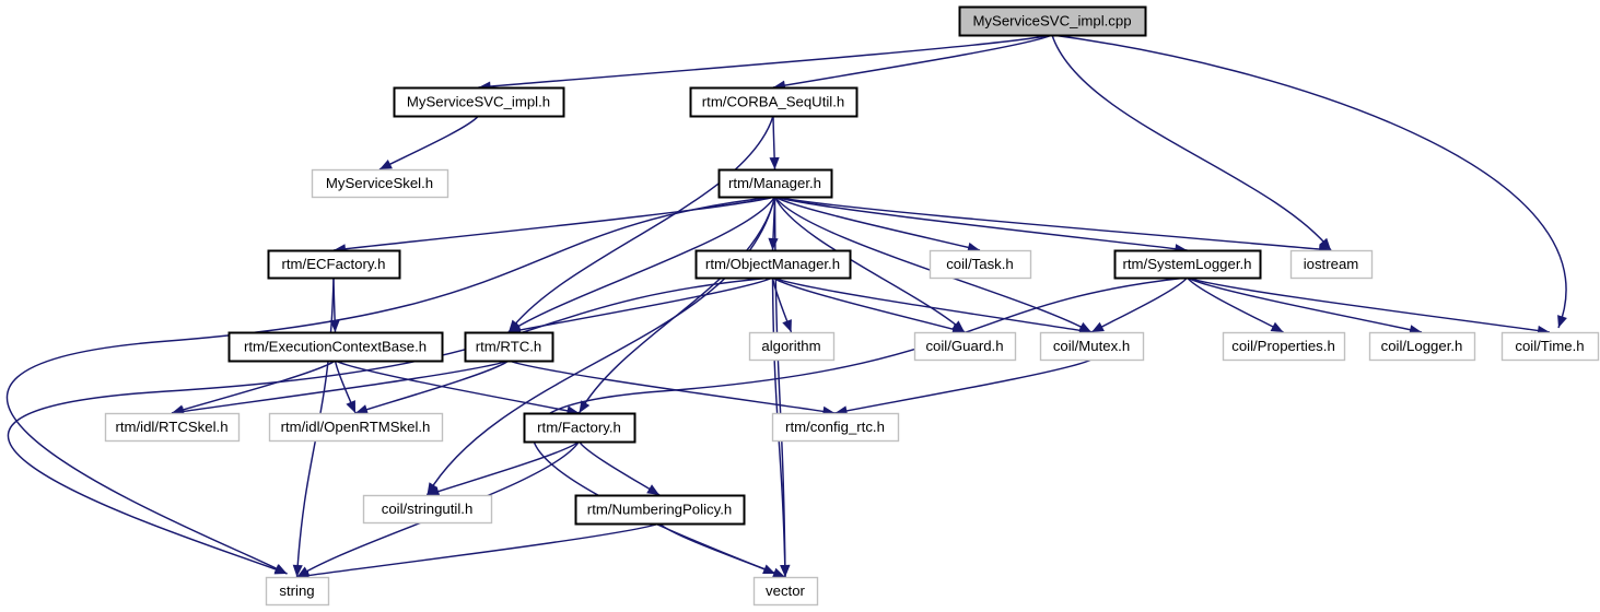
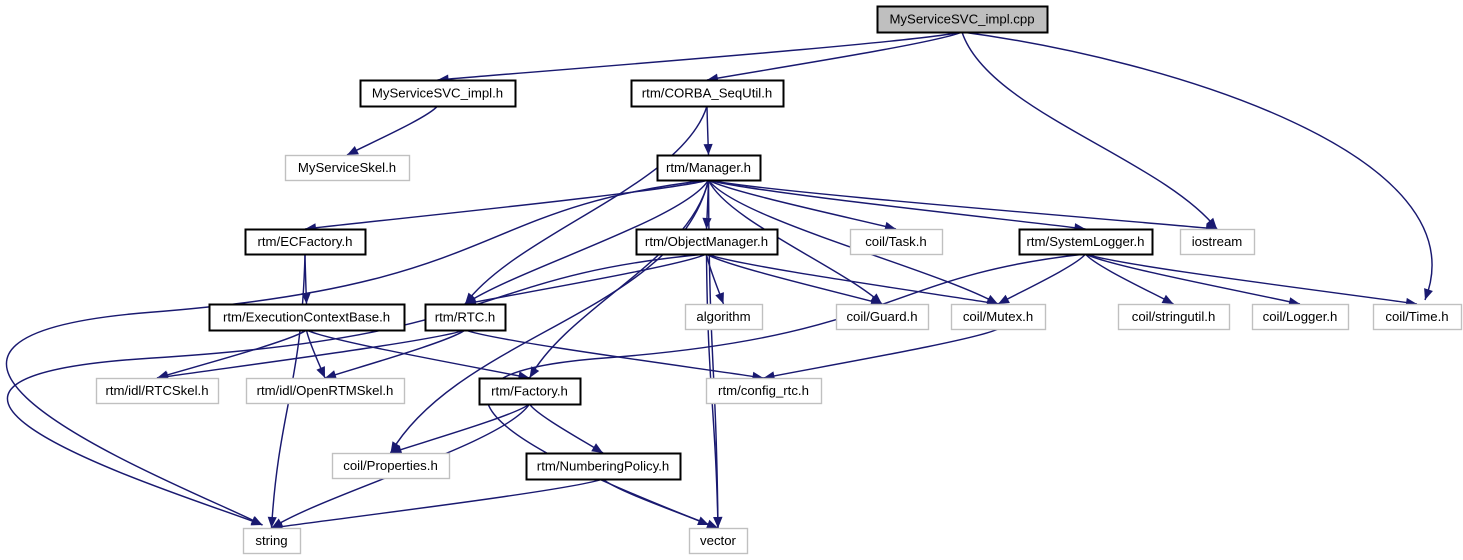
  MyServiceSVC_impl.cpp
  MyServiceSVC_impl.h
  rtm/CORBA_SeqUtil.h
  MyServiceSkel.h
  rtm/Manager.h
  rtm/ECFactory.h
  rtm/ObjectManager.h
  coil/Task.h
  rtm/SystemLogger.h
  iostream
  rtm/ExecutionContextBase.h
  rtm/RTC.h
  algorithm
  coil/Guard.h
  coil/Mutex.h
- coil/Properties.h
+ coil/stringutil.h
  coil/Logger.h
  coil/Time.h
  rtm/idl/RTCSkel.h
  rtm/idl/OpenRTMSkel.h
  rtm/Factory.h
  rtm/config_rtc.h
- coil/stringutil.h
+ coil/Properties.h
  rtm/NumberingPolicy.h
  string
  vector
